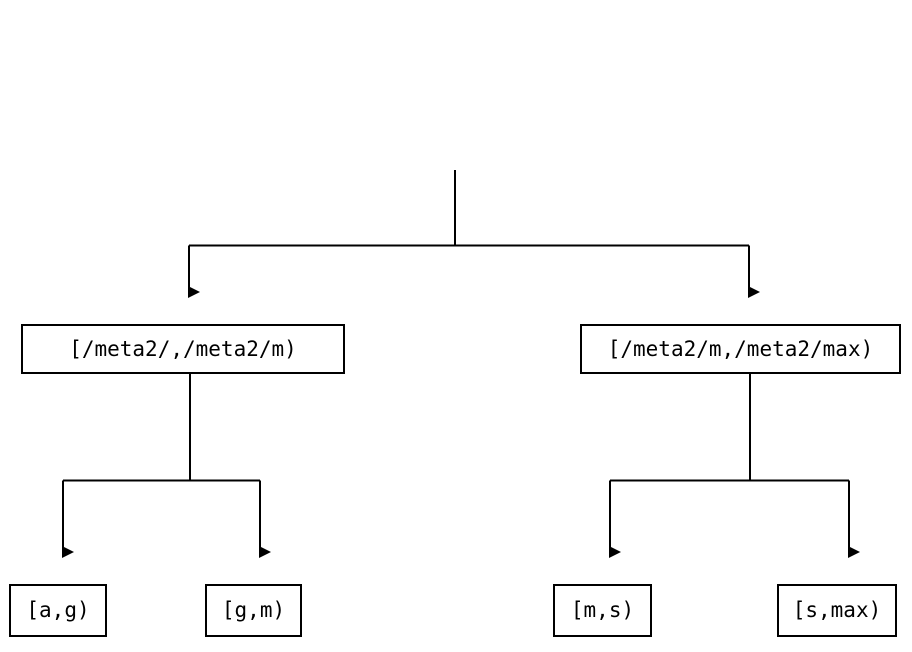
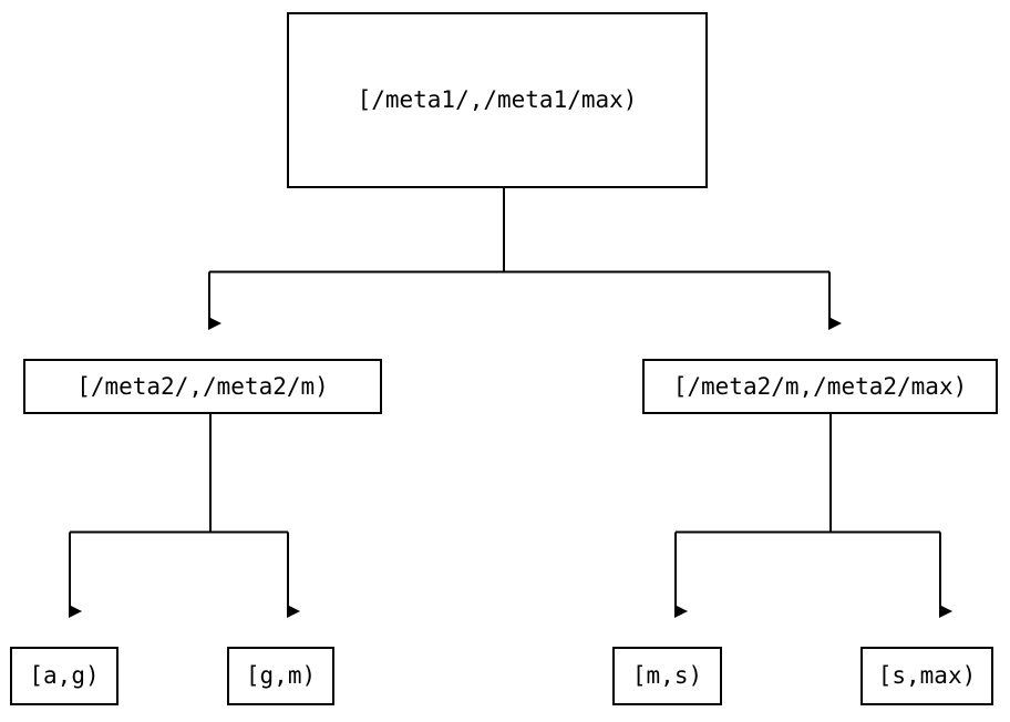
+ [/meta1/,/meta1/max)
  [/meta2/,/meta2/m)
  [/meta2/m,/meta2/max)
  [a,g)
  [g,m)
  [m,s)
  [s,max)
